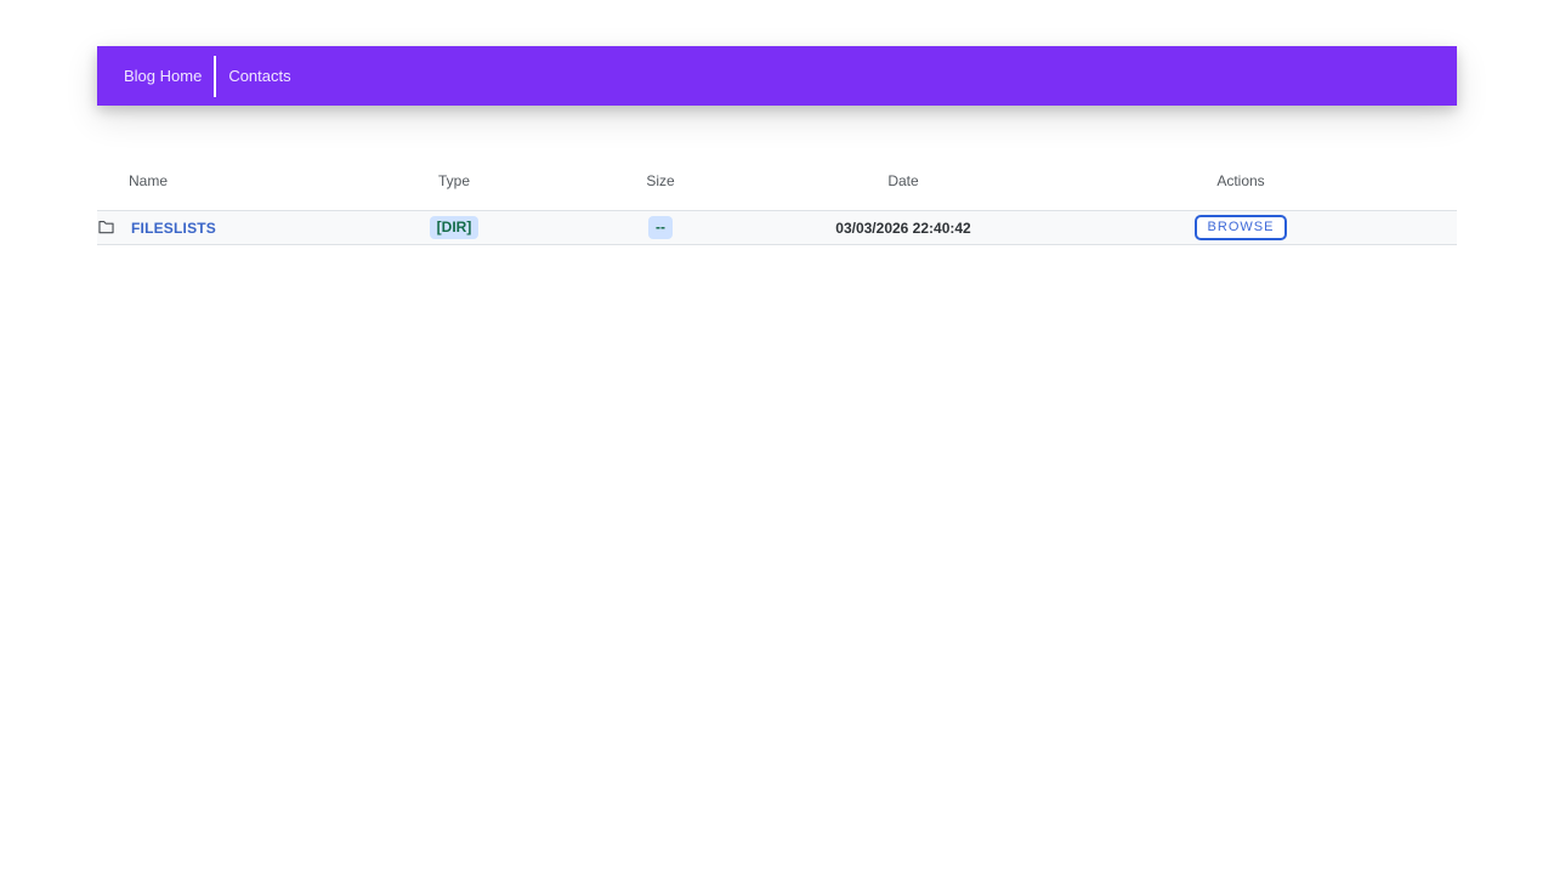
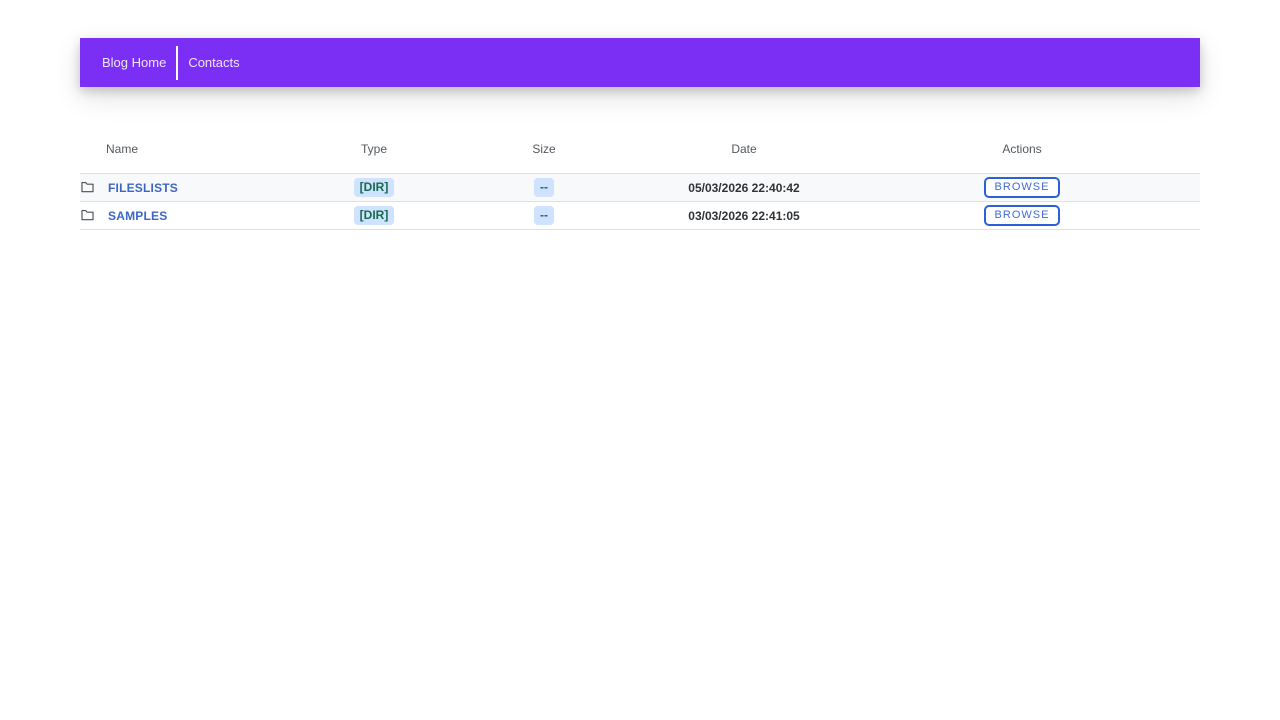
  Blog Home
  Contacts
  	Name	Type	Size	Date	Actions
- 	FILESLISTS	[DIR]	--	03/03/2026 22:40:42	BROWSE
+ 	FILESLISTS	[DIR]	--	05/03/2026 22:40:42	BROWSE
+ 	SAMPLES	[DIR]	--	03/03/2026 22:41:05	BROWSE
